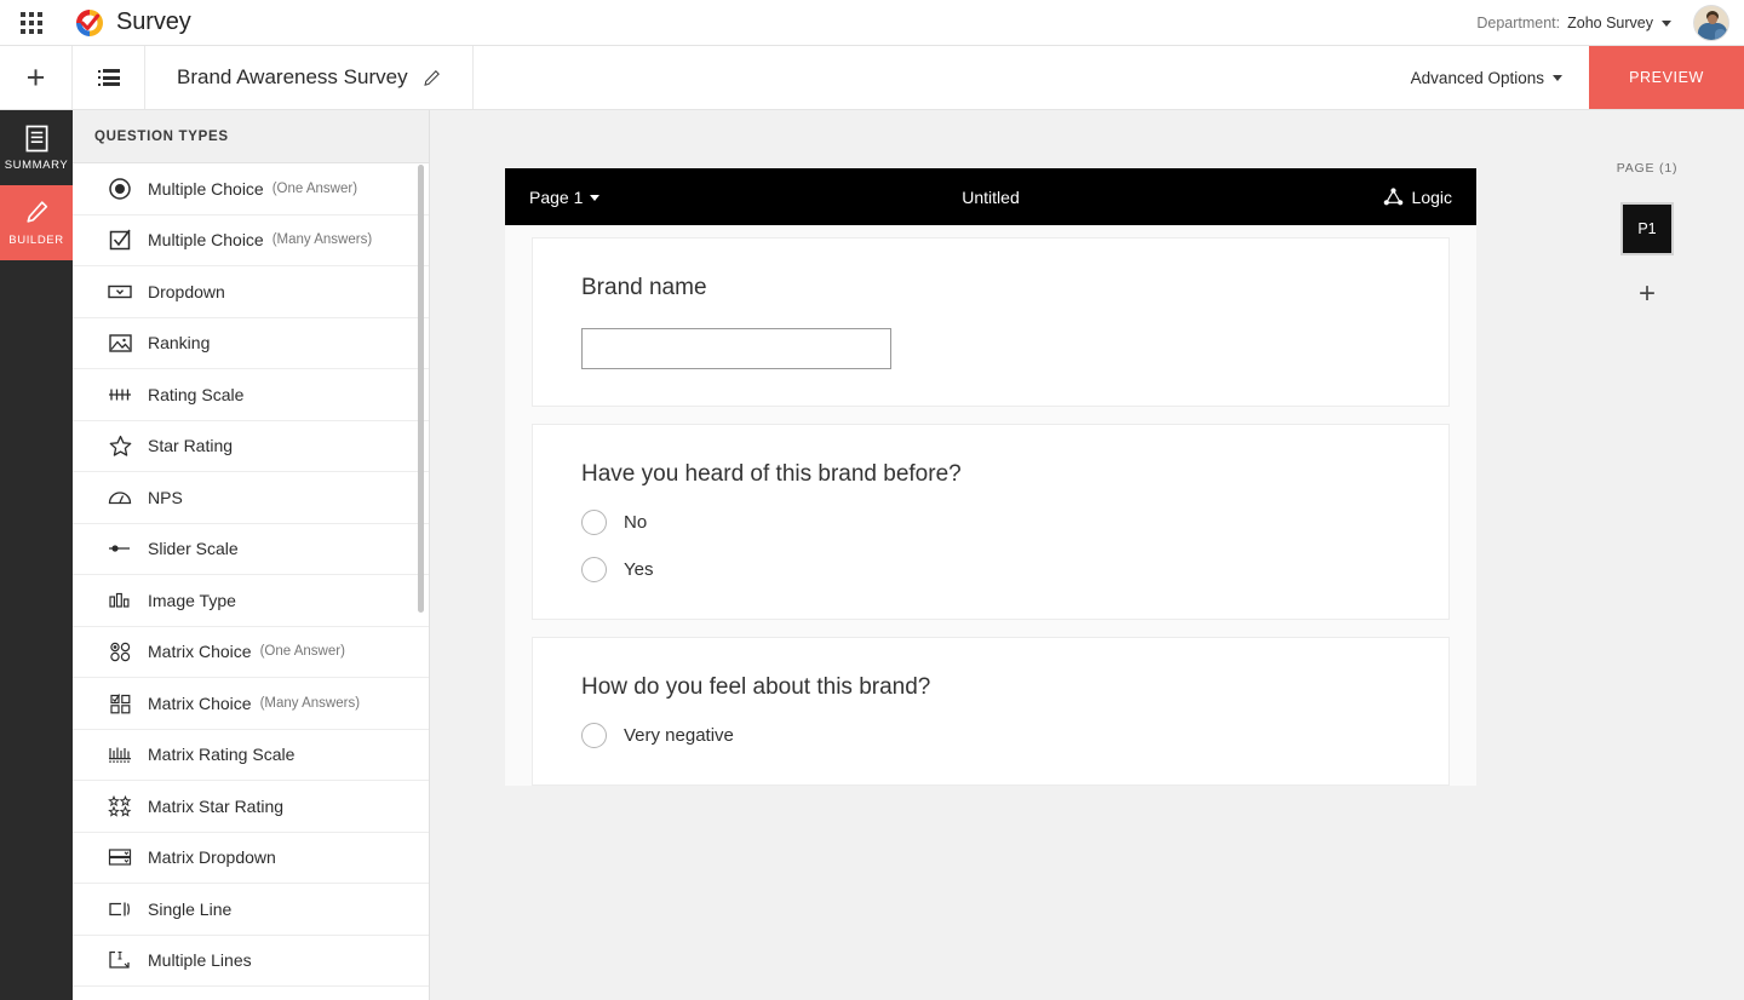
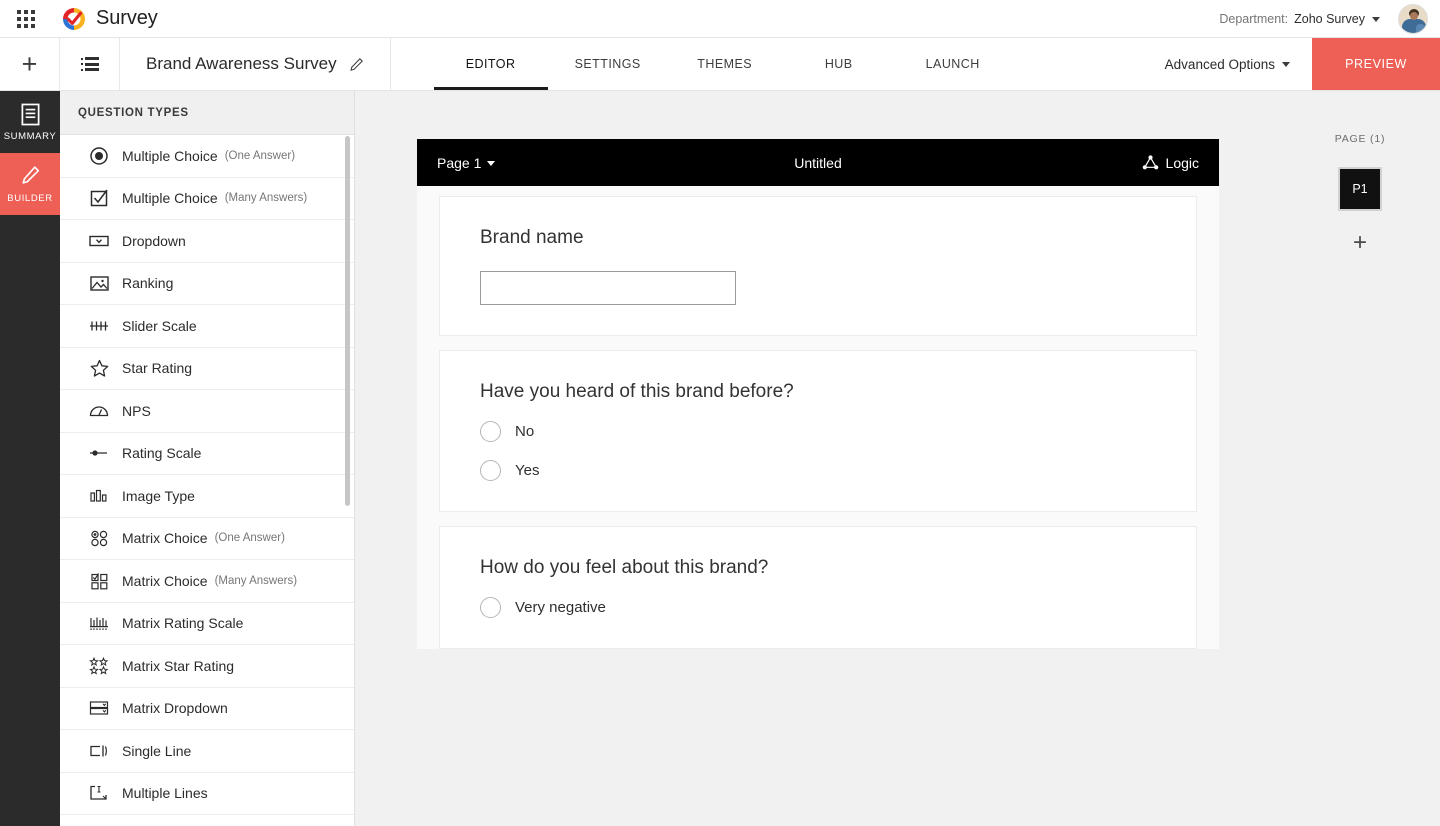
  Survey
  Department:
  Zoho Survey
  +
  Brand Awareness Survey
+ EDITOR
+ SETTINGS
+ THEMES
+ HUB
+ LAUNCH
  Advanced Options
  PREVIEW
  SUMMARY
  BUILDER
  QUESTION TYPES
  Multiple Choice
  (One Answer)
  Multiple Choice
  (Many Answers)
  Dropdown
  Ranking
- Rating Scale
+ Slider Scale
  Star Rating
  NPS
- Slider Scale
+ Rating Scale
  Image Type
  Matrix Choice
  (One Answer)
  Matrix Choice
  (Many Answers)
  Matrix Rating Scale
  Matrix Star Rating
  Matrix Dropdown
  Single Line
  Multiple Lines
  Page 1
  Untitled
  Logic
  Brand name
  Have you heard of this brand before?
  No
  Yes
  How do you feel about this brand?
  Very negative
  PAGE (1)
  P1
  +
